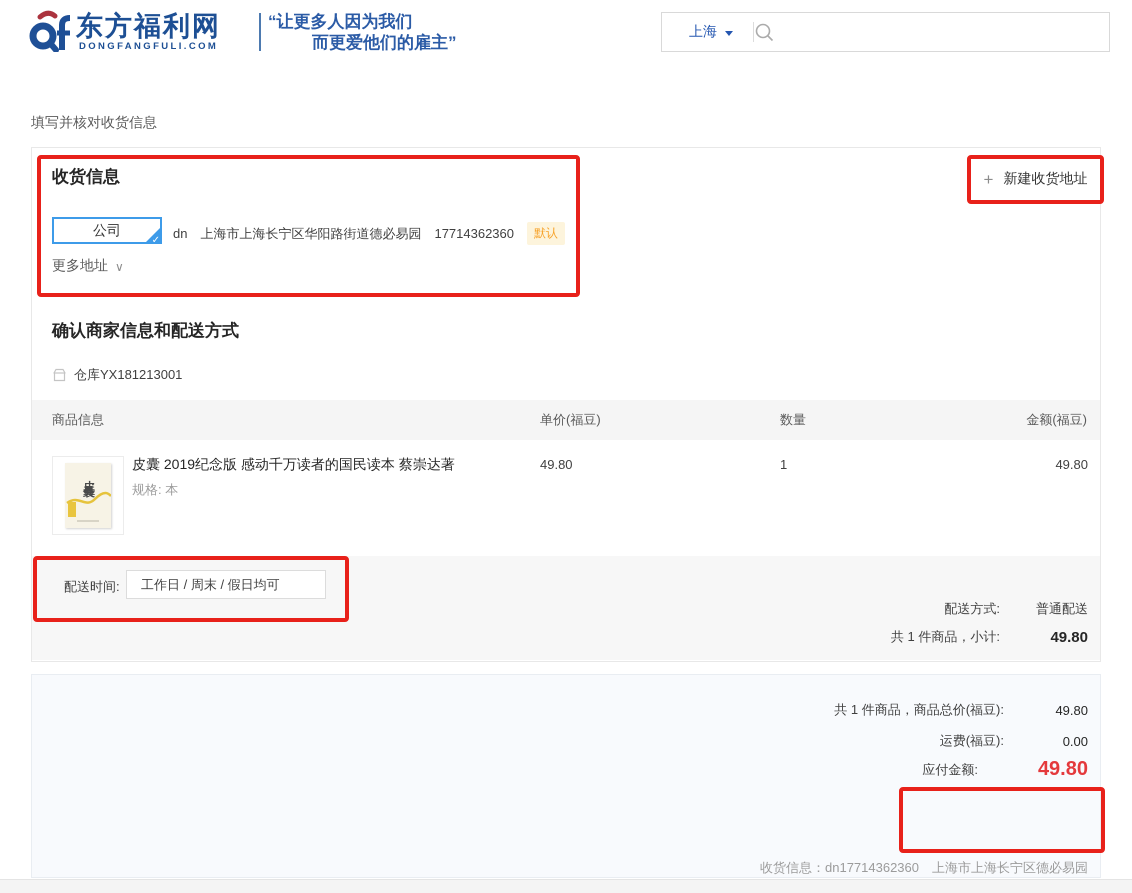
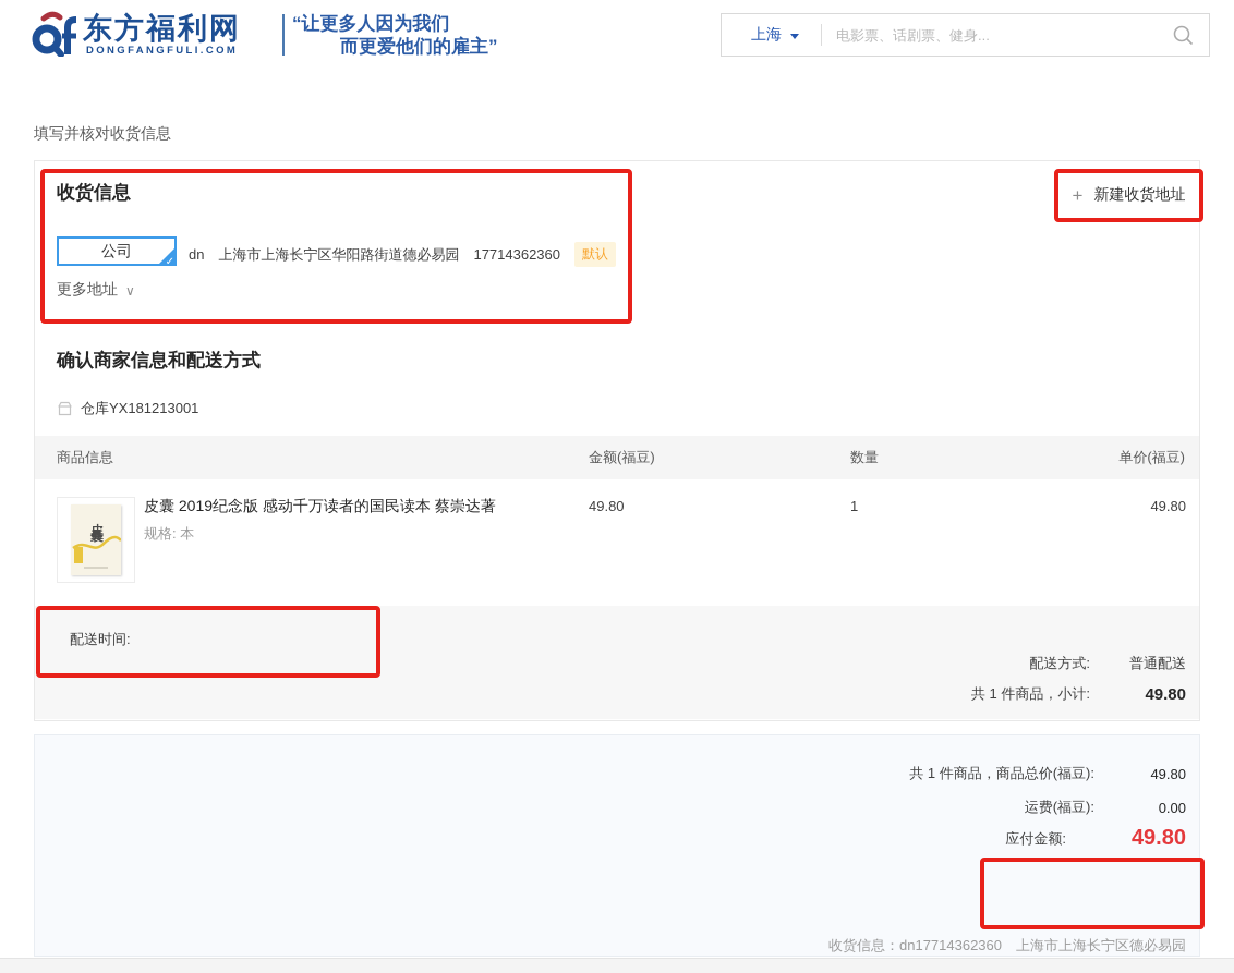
  东方福利网
  DONGFANGFULI.COM
  “让更多人因为我们
  而更爱他们的雇主”
  上海
+ 电影票、话剧票、健身...
  填写并核对收货信息
  收货信息
  +
  新建收货地址
  公司
  ✓
  dn
  上海市上海长宁区华阳路街道德必易园
  17714362360
  默认
  更多地址
  ∨
  确认商家信息和配送方式
  仓库YX181213001
  商品信息
- 单价(福豆)
+ 金额(福豆)
  数量
- 金额(福豆)
+ 单价(福豆)
  皮囊 2019纪念版 感动千万读者的国民读本 蔡崇达著
  规格: 本
  49.80
  1
  49.80
  配送时间:
- 工作日 / 周末 / 假日均可
  配送方式:
  普通配送
  共 1 件商品，小计:
  49.80
  共 1 件商品，商品总价(福豆):
  49.80
  运费(福豆):
  0.00
  应付金额:
  49.80
  收货信息：dn17714362360 上海市上海长宁区德必易园
